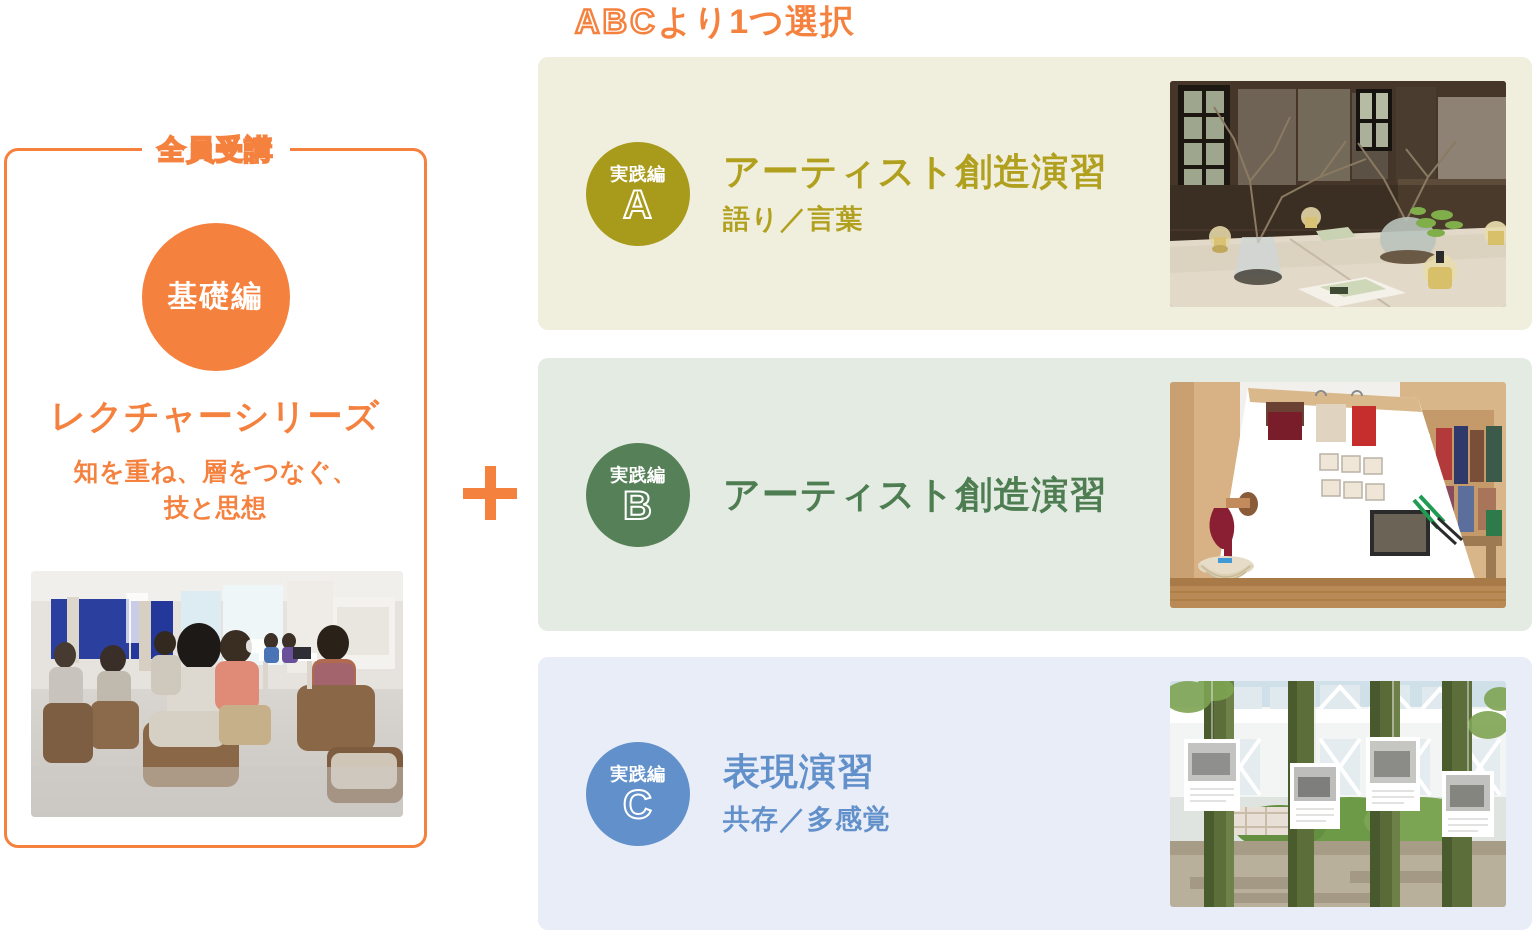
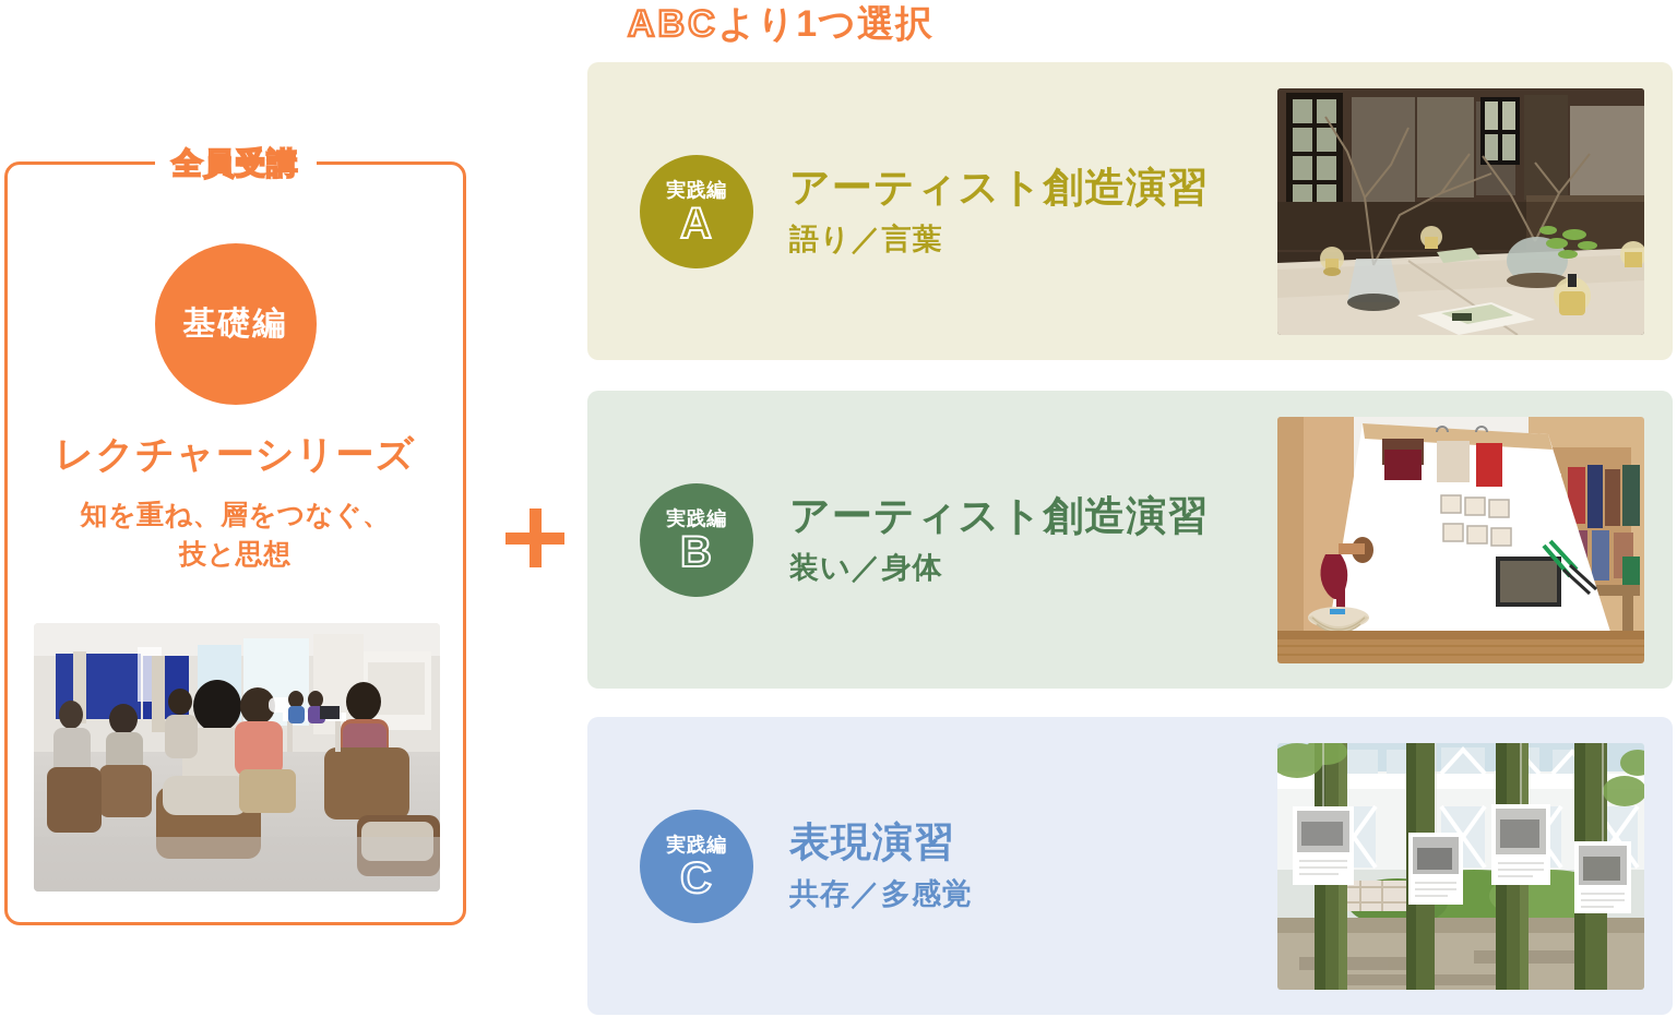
  ABCより1つ選択
  全員受講
  基礎編
  レクチャーシリーズ
  知を重ね、層をつなぐ、
  技と思想
  実践編
  A
  アーティスト創造演習
  語り／言葉
  実践編
  B
  アーティスト創造演習
+ 装い／身体
  実践編
  C
  表現演習
  共存／多感覚
